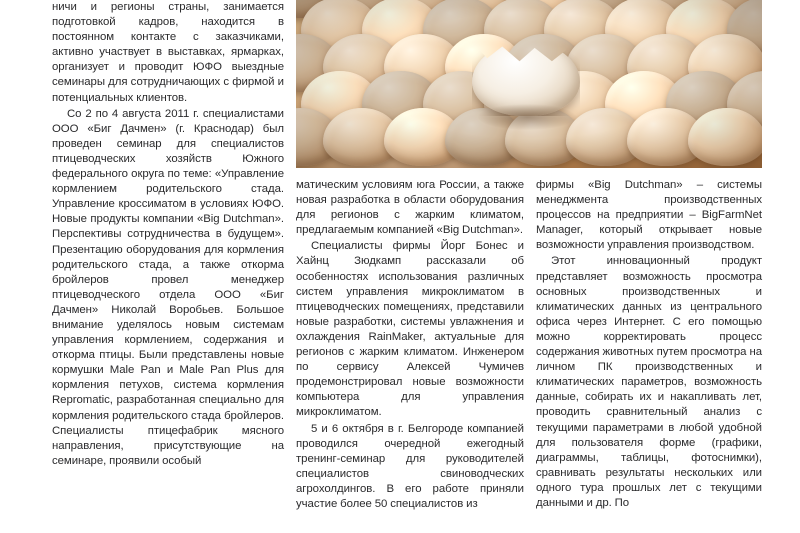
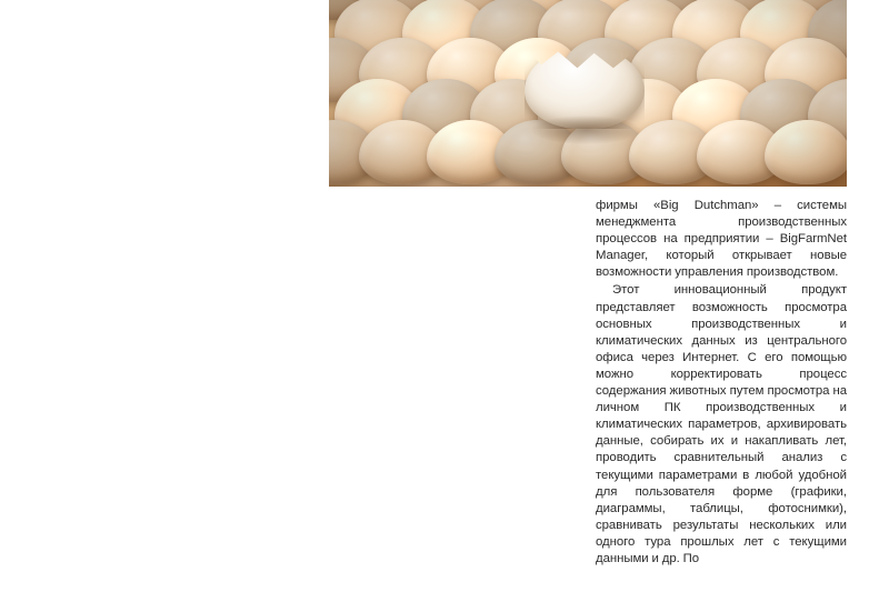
- ничи и регионы страны, занимается подготовкой кадров, находится в постоянном контакте с заказчиками, активно участвует в выставках, ярмарках, организует и проводит ЮФО выездные семинары для сотрудничающих с фирмой и потенциальных клиентов.
- Со 2 по 4 августа 2011 г. специалистами ООО «Биг Дачмен» (г. Краснодар) был проведен семинар для специалистов птицеводческих хозяйств Южного федерального округа по теме: «Управление кормлением родительского стада. Управление кроссиматом в условиях ЮФО. Новые продукты компании «Big Dutchman». Перспективы сотрудничества в будущем». Презентацию оборудования для кормления родительского стада, а также откорма бройлеров провел менеджер птицеводческого отдела ООО «Биг Дачмен» Николай Воробьев. Большое внимание уделялось новым системам управления кормлением, содержания и откорма птицы. Были представлены новые кормушки Male Pan и Male Pan Plus для кормления петухов, система кормления Repromatic, разработанная специально для кормления родительского стада бройлеров. Специалисты птицефабрик мясного направления, присутствующие на семинаре, проявили особый
- матическим условиям юга России, а также новая разработка в области оборудования для регионов с жарким климатом, предлагаемым компанией «Big Dutchman».
- Специалисты фирмы Йорг Бонес и Хайнц Зюдкамп рассказали об особенностях использования различных систем управления микроклиматом в птицеводческих помещениях, представили новые разработки, системы увлажнения и охлаждения RainMaker, актуальные для регионов с жарким климатом. Инженером по сервису Алексей Чумичев продемонстрировал новые возможности компьютера для управления микроклиматом.
- 5 и 6 октября в г. Белгороде компанией проводился очередной ежегодный тренинг-семинар для руководителей специалистов свиноводческих агрохолдингов. В его работе приняли участие более 50 специалистов из
  фирмы «Big Dutchman» – системы менеджмента производственных процессов на предприятии – BigFarmNet Manager, который открывает новые возможности управления производством.
- Этот инновационный продукт представляет возможность просмотра основных производственных и климатических данных из центрального офиса через Интернет. С его помощью можно корректировать процесс содержания животных путем просмотра на личном ПК производственных и климатических параметров, возможность данные, собирать их и накапливать лет, проводить сравнительный анализ с текущими параметрами в любой удобной для пользователя форме (графики, диаграммы, таблицы, фотоснимки), сравнивать результаты нескольких или одного тура прошлых лет с текущими данными и др. По
+ Этот инновационный продукт представляет возможность просмотра основных производственных и климатических данных из центрального офиса через Интернет. С его помощью можно корректировать процесс содержания животных путем просмотра на личном ПК производственных и климатических параметров, архивировать данные, собирать их и накапливать лет, проводить сравнительный анализ с текущими параметрами в любой удобной для пользователя форме (графики, диаграммы, таблицы, фотоснимки), сравнивать результаты нескольких или одного тура прошлых лет с текущими данными и др. По
